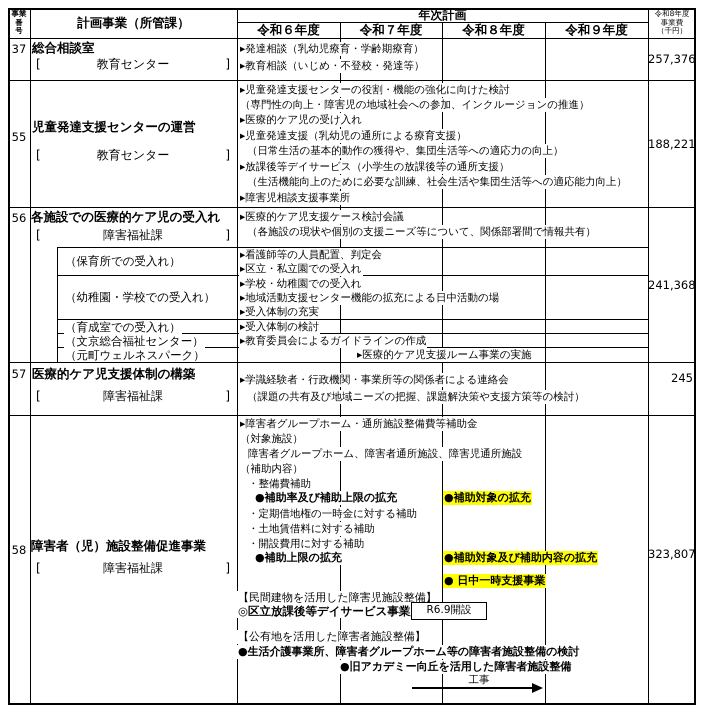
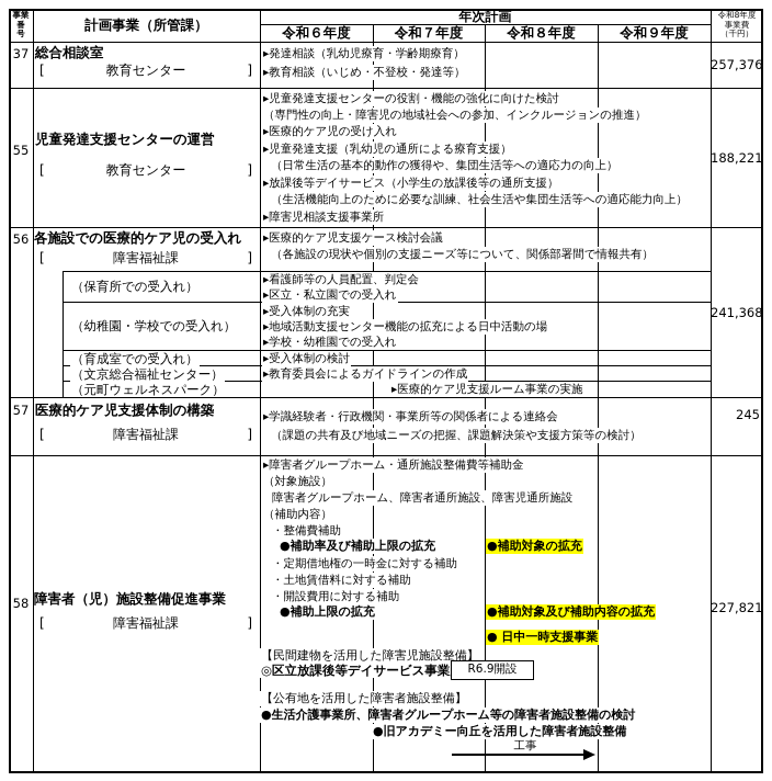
  事業番
  号
  計画事業（所管課）
  年次計画
  令和６年度
  令和７年度
  令和８年度
  令和９年度
  令和8年度
  事業費
  （千円）
  37
  総合相談室
  [
  教育センター
  ]
  ▸発達相談（乳幼児療育・学齢期療育）
  ▸教育相談（いじめ・不登校・発達等）
  257,376
  55
  児童発達支援センターの運営
  [
  教育センター
  ]
  ▸児童発達支援センターの役割・機能の強化に向けた検討
  （専門性の向上・障害児の地域社会への参加、インクルージョンの推進）
  ▸医療的ケア児の受け入れ
  ▸児童発達支援（乳幼児の通所による療育支援）
  （日常生活の基本的動作の獲得や、集団生活等への適応力の向上）
  ▸放課後等デイサービス（小学生の放課後等の通所支援）
  （生活機能向上のために必要な訓練、社会生活や集団生活等への適応能力向上）
  ▸障害児相談支援事業所
  188,221
  56
  各施設での医療的ケア児の受入れ
  [
  障害福祉課
  ]
  ▸医療的ケア児支援ケース検討会議
  （各施設の現状や個別の支援ニーズ等について、関係部署間で情報共有）
  241,368
  （保育所での受入れ）
  ▸看護師等の人員配置、判定会
  ▸区立・私立園での受入れ
  （幼稚園・学校での受入れ）
- ▸学校・幼稚園での受入れ
+ ▸受入体制の充実
  ▸地域活動支援センター機能の拡充による日中活動の場
- ▸受入体制の充実
+ ▸学校・幼稚園での受入れ
  （育成室での受入れ）
  ▸受入体制の検討
  （文京総合福祉センター）
  ▸教育委員会によるガイドラインの作成
  （元町ウェルネスパーク）
  ▸医療的ケア児支援ルーム事業の実施
  57
  医療的ケア児支援体制の構築
  [
  障害福祉課
  ]
  ▸学識経験者・行政機関・事業所等の関係者による連絡会
  （課題の共有及び地域ニーズの把握、課題解決策や支援方策等の検討）
  245
  58
  障害者（児）施設整備促進事業
  [
  障害福祉課
  ]
  ▸障害者グループホーム・通所施設整備費等補助金
  （対象施設）
  障害者グループホーム、障害者通所施設、障害児通所施設
  （補助内容）
  ・整備費補助
  ●補助率及び補助上限の拡充
  ●補助対象の拡充
  ・定期借地権の一時金に対する補助
  ・土地賃借料に対する補助
  ・開設費用に対する補助
  ●補助上限の拡充
  ●補助対象及び補助内容の拡充
  ● 日中一時支援事業
  【民間建物を活用した障害児施設整備】
  ◎区立放課後等デイサービス事業
  R6.9開設
  【公有地を活用した障害者施設整備】
  ●生活介護事業所、障害者グループホーム等の障害者施設整備の検討
  ●旧アカデミー向丘を活用した障害者施設整備
  工事
- 323,807
+ 227,821
